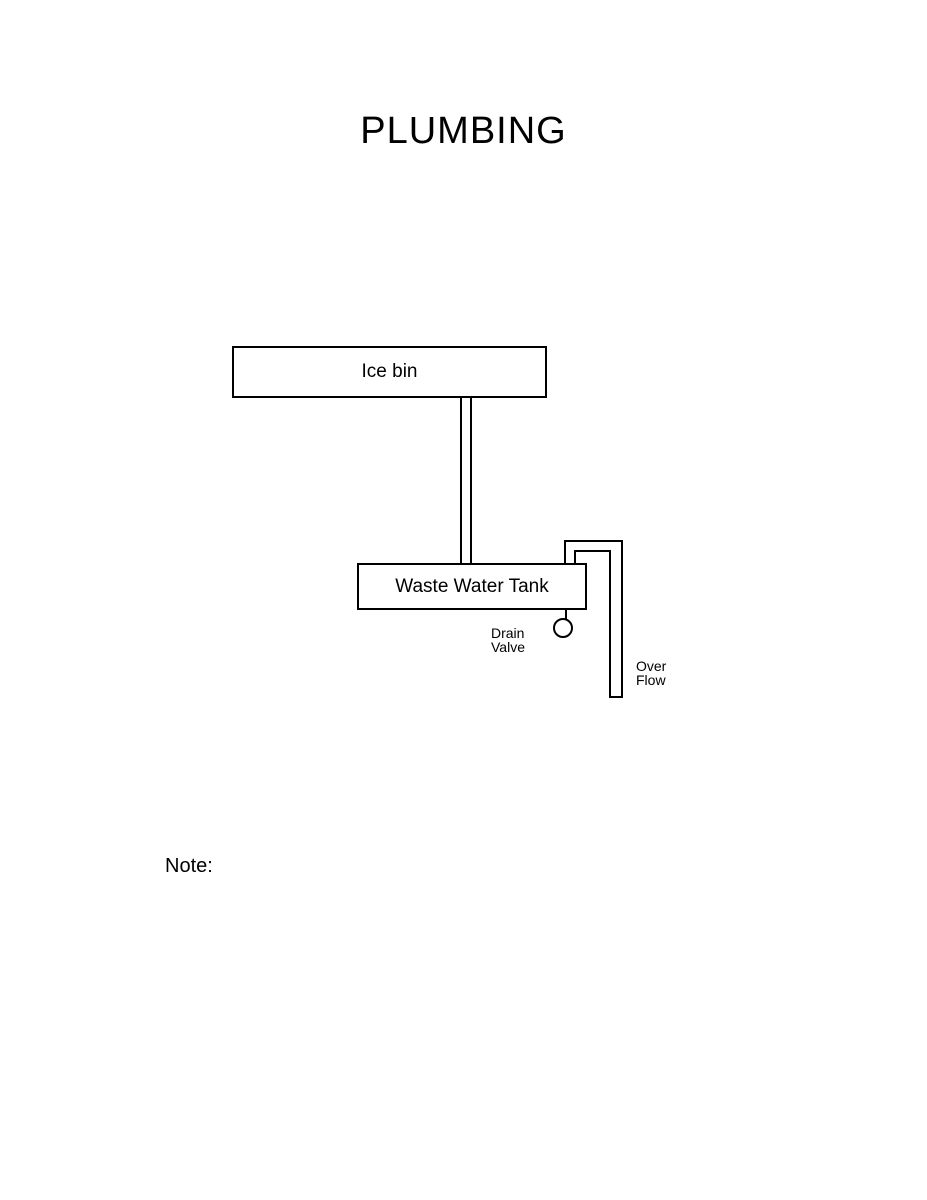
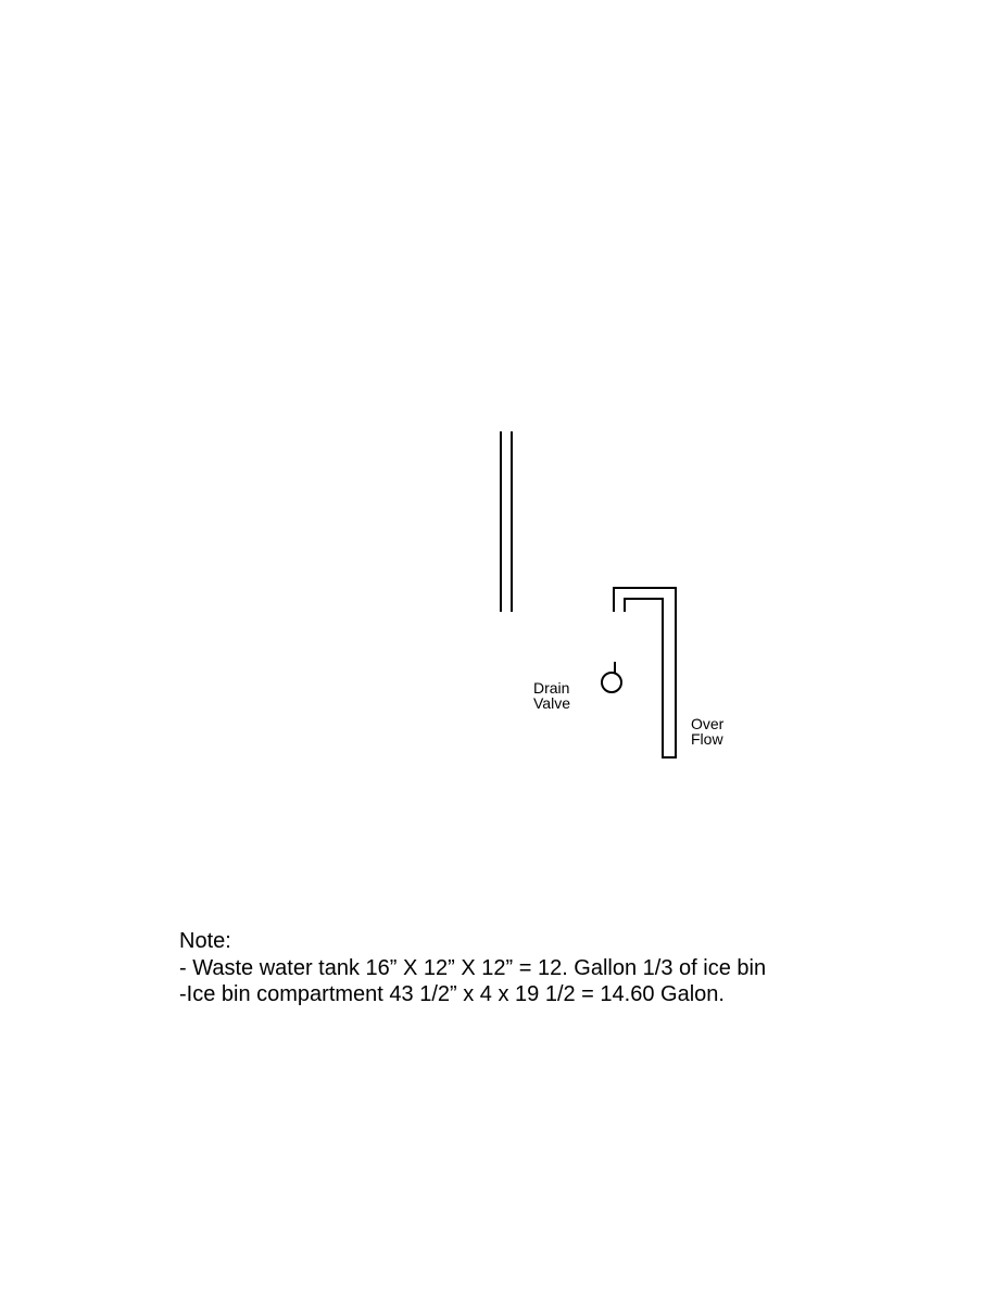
- PLUMBING
- Ice bin
- Waste Water Tank
  Drain
  Valve
  Over
  Flow
  Note:
+ - Waste water tank 16” X 12” X 12” = 12. Gallon 1/3 of ice bin
+ -Ice bin compartment 43 1/2” x 4 x 19 1/2 = 14.60 Galon.
